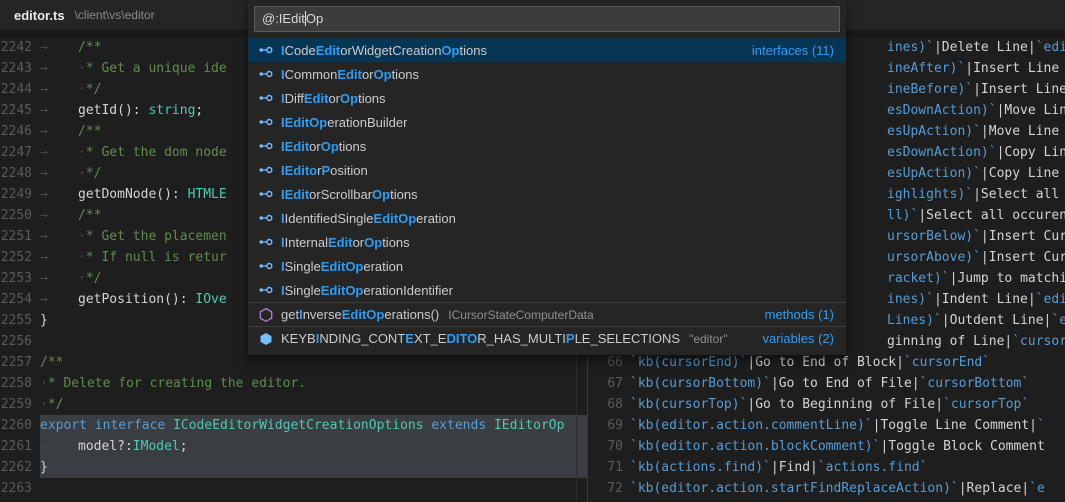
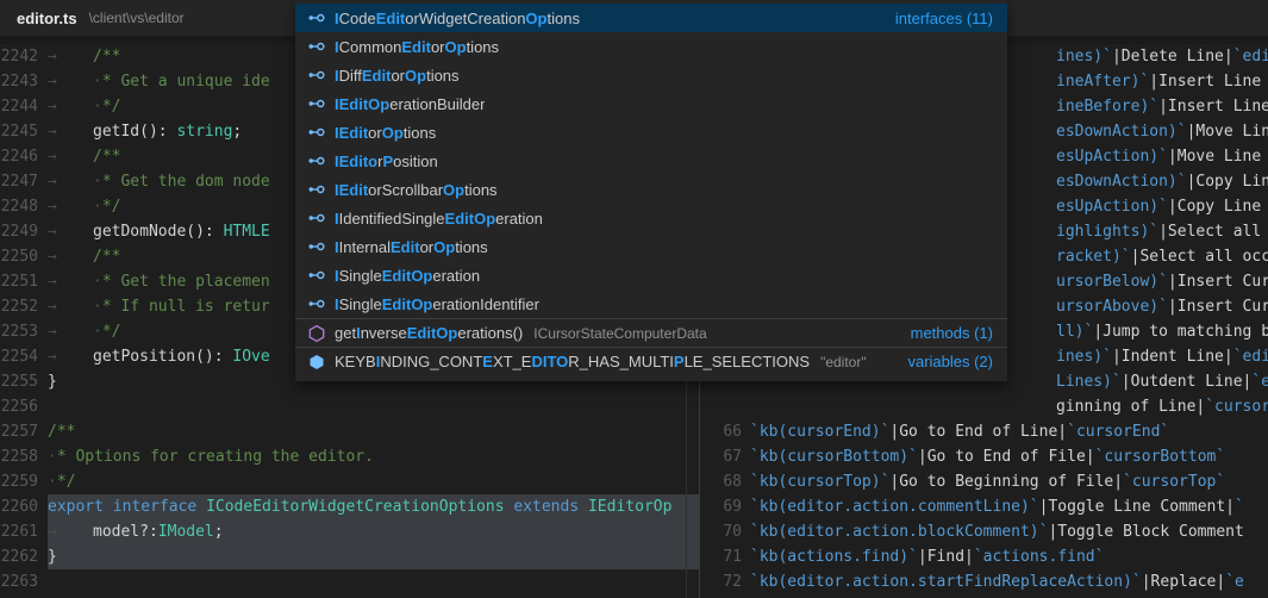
  editor.ts
  \client\vs\editor
  2242
  → /**
  2243
  → ·* Get a unique ide
  2244
  → ·*/
  2245
  → getId(): string;
  2246
  → /**
  2247
  → ·* Get the dom node
  2248
  → ·*/
  2249
  → getDomNode(): HTMLE
  2250
  → /**
  2251
  → ·* Get the placemen
  2252
  → ·* If null is retur
  2253
  → ·*/
  2254
  → getPosition(): IOve
  2255
  }
  2256
  2257
  /**
  2258
- ·* Delete for creating the editor.
+ ·* Options for creating the editor.
  2259
  ·*/
  2260
  export interface ICodeEditorWidgetCreationOptions extends IEditorOp
  2261
  model?:IModel;
  2262
  }
  2263
  ines)`|Delete Line|`edi
  ineAfter)`|Insert Line
  ineBefore)`|Insert Line
  esDownAction)`|Move Lin
  esUpAction)`|Move Line
  esDownAction)`|Copy Lin
  esUpAction)`|Copy Line
  ighlights)`|Select all
- ll)`|Select all occuren
+ racket)`|Select all occ
  ursorBelow)`|Insert Cur
  ursorAbove)`|Insert Cur
- racket)`|Jump to matchi
+ ll)`|Jump to matching b
  ines)`|Indent Line|`edi
  Lines)`|Outdent Line|`e
  ginning of Line|`cursor
  66
- `kb(cursorEnd)`|Go to End of Block|`cursorEnd`
+ `kb(cursorEnd)`|Go to End of Line|`cursorEnd`
  67
  `kb(cursorBottom)`|Go to End of File|`cursorBottom`
  68
  `kb(cursorTop)`|Go to Beginning of File|`cursorTop`
  69
  `kb(editor.action.commentLine)`|Toggle Line Comment|`
  70
  `kb(editor.action.blockComment)`|Toggle Block Comment
  71
  `kb(actions.find)`|Find|`actions.find`
  72
  `kb(editor.action.startFindReplaceAction)`|Replace|`e
- @:IEditOp
  ICodeEditorWidgetCreationOptions
  interfaces (11)
  ICommonEditorOptions
  IDiffEditorOptions
  IEditOperationBuilder
  IEditorOptions
  IEditorPosition
  IEditorScrollbarOptions
  IIdentifiedSingleEditOperation
  IInternalEditorOptions
  ISingleEditOperation
  ISingleEditOperationIdentifier
  getInverseEditOperations()
  ICursorStateComputerData
  methods (1)
  KEYBINDING_CONTEXT_EDITOR_HAS_MULTIPLE_SELECTIONS
  "editor"
  variables (2)
